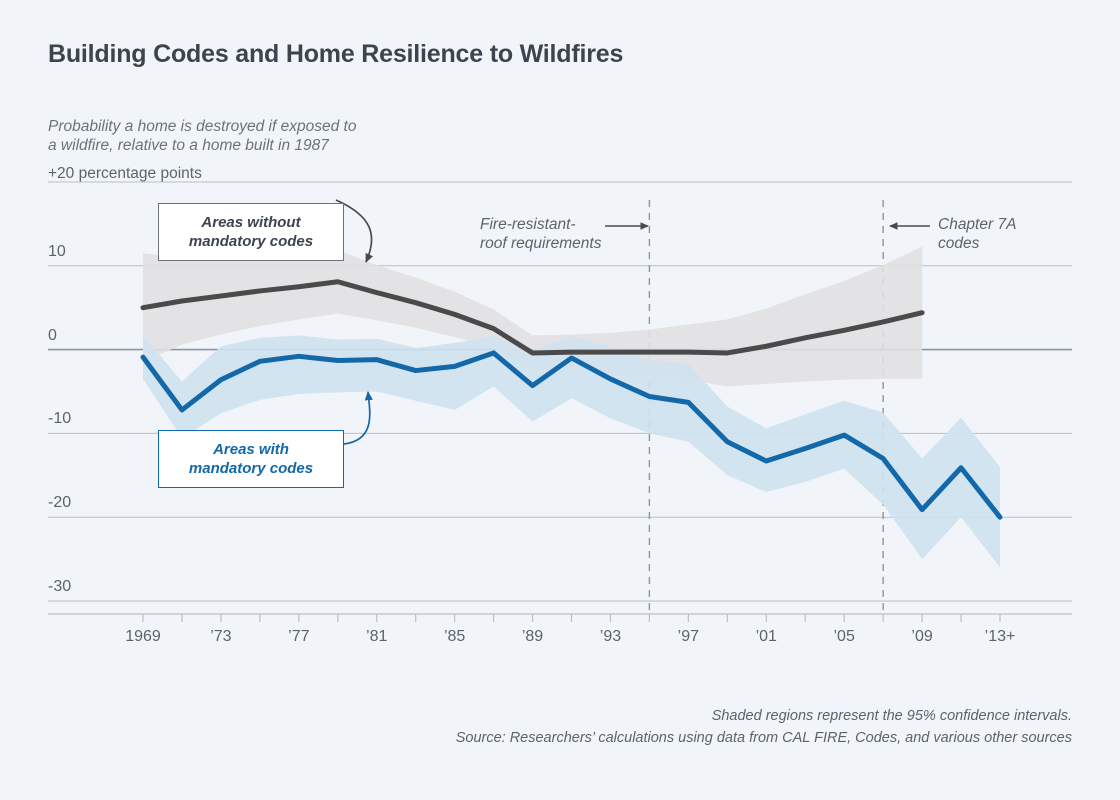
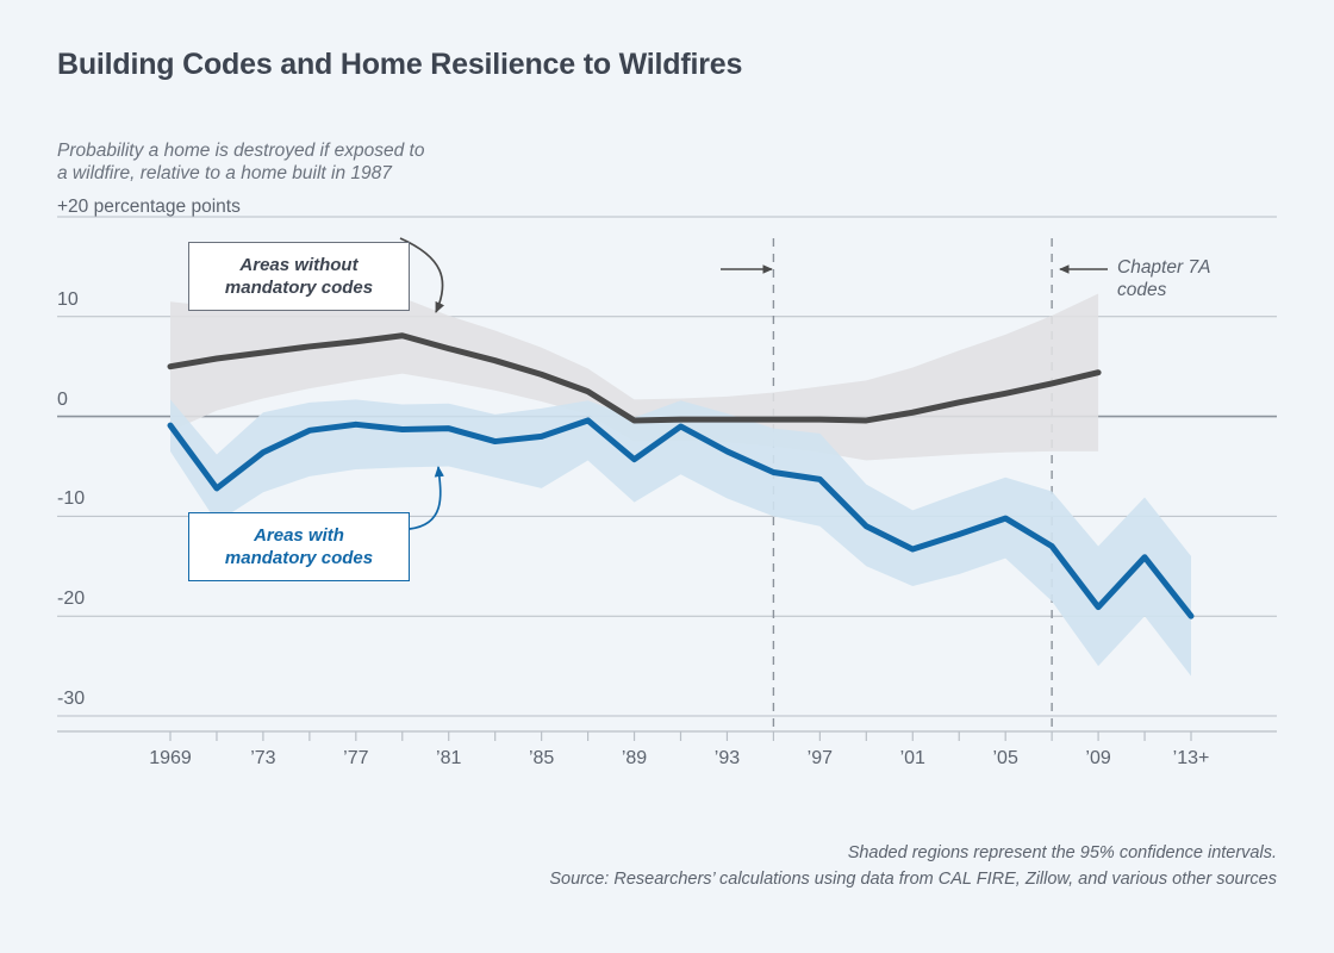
  Building Codes and Home Resilience to Wildfires
  Probability a home is destroyed if exposed to
  a wildfire, relative to a home built in 1987
  +20 percentage points
  10
  0
  -10
  -20
  -30
  1969
  ’73
  ’77
  ’81
  ’85
  ’89
  ’93
  ’97
  ’01
  ’05
  ’09
  ’13+
  Areas without
  mandatory codes
  Areas with
  mandatory codes
- Fire-resistant-
- roof requirements
  Chapter 7A
  codes
  Shaded regions represent the 95% confidence intervals.
- Source: Researchers’ calculations using data from CAL FIRE, Codes, and various other sources
+ Source: Researchers’ calculations using data from CAL FIRE, Zillow, and various other sources
